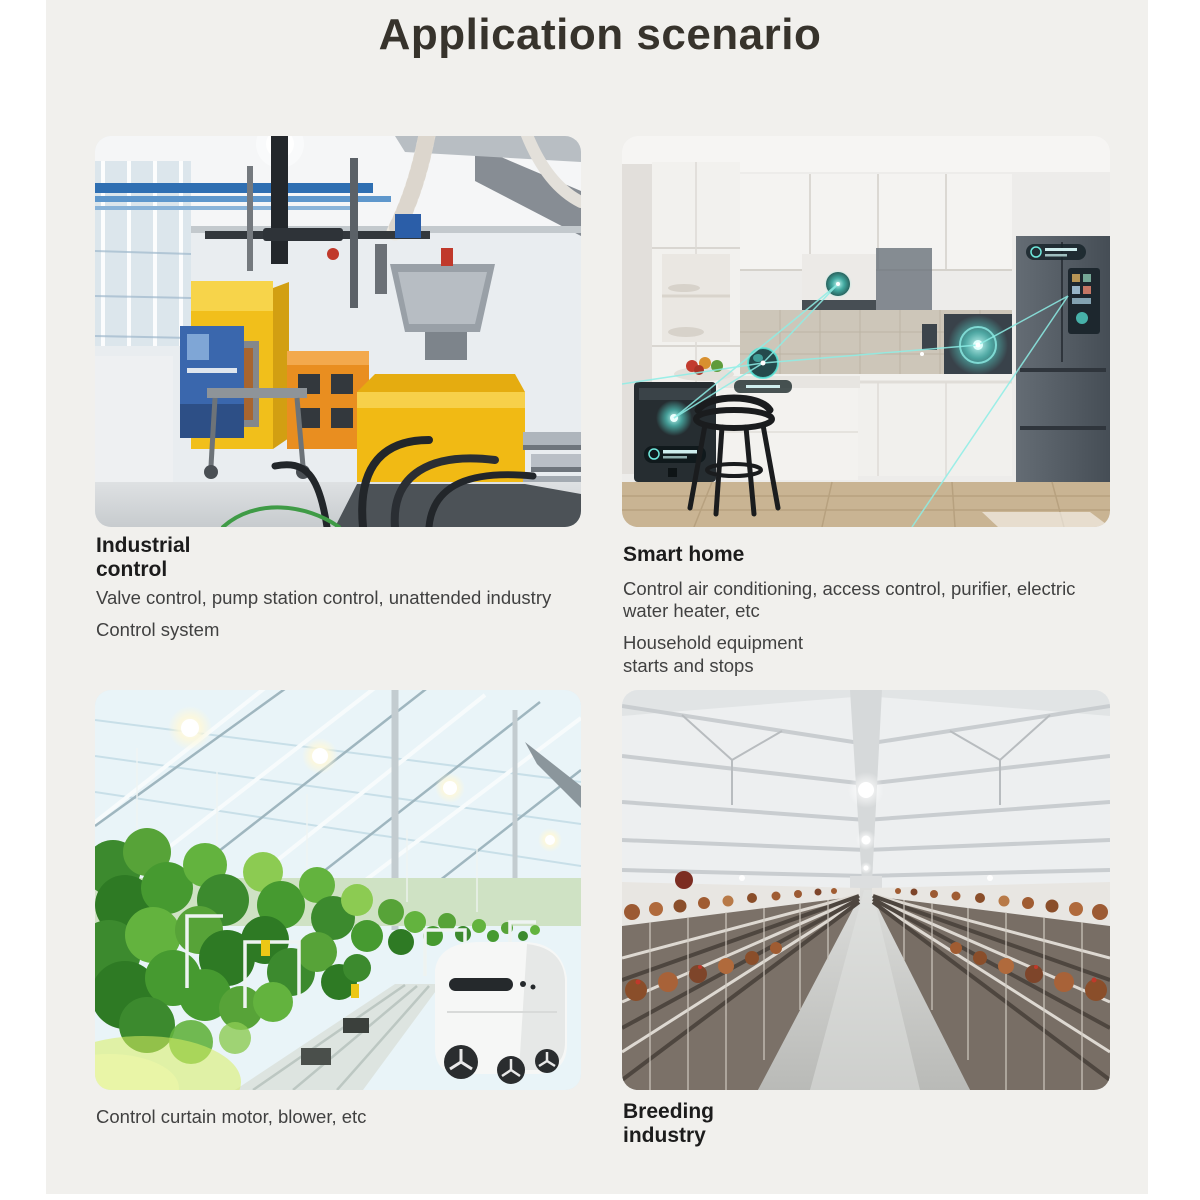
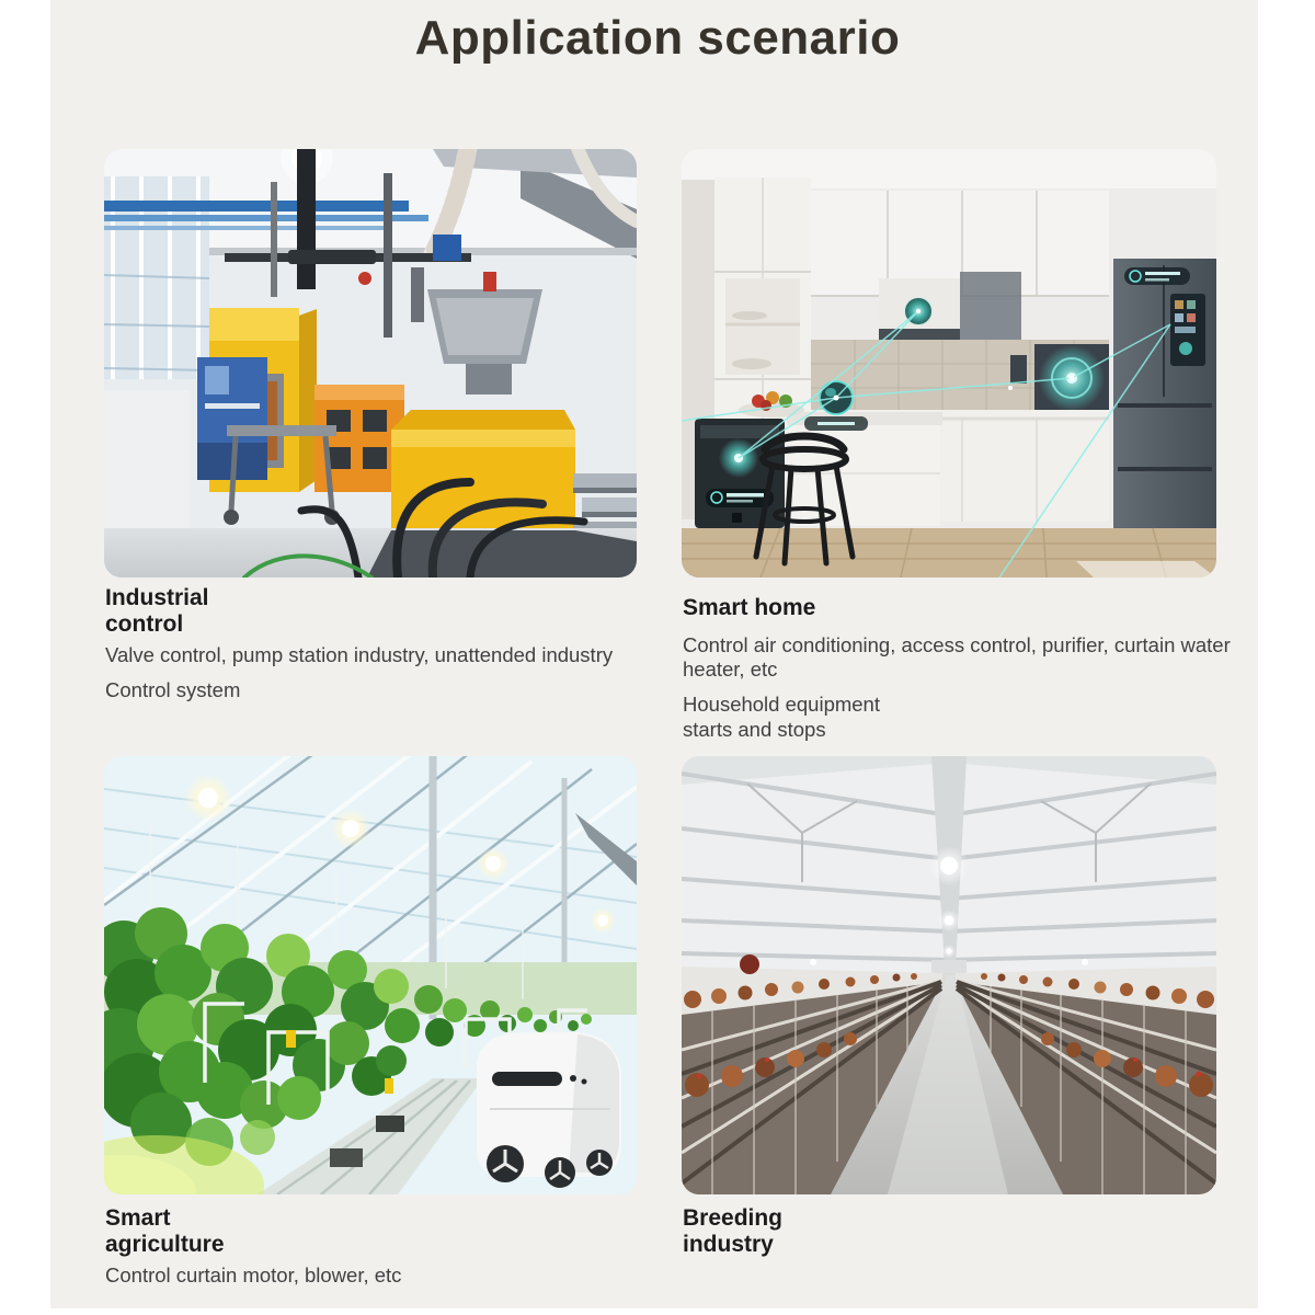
  Application scenario
  Industrial
  control
- Valve control, pump station control, unattended industry
+ Valve control, pump station industry, unattended industry
  Control system
  Smart home
- Control air conditioning, access control, purifier, electric water heater, etc
+ Control air conditioning, access control, purifier, curtain water heater, etc
  Household equipment
  starts and stops
+ Smart
+ agriculture
  Control curtain motor, blower, etc
  Breeding
  industry
